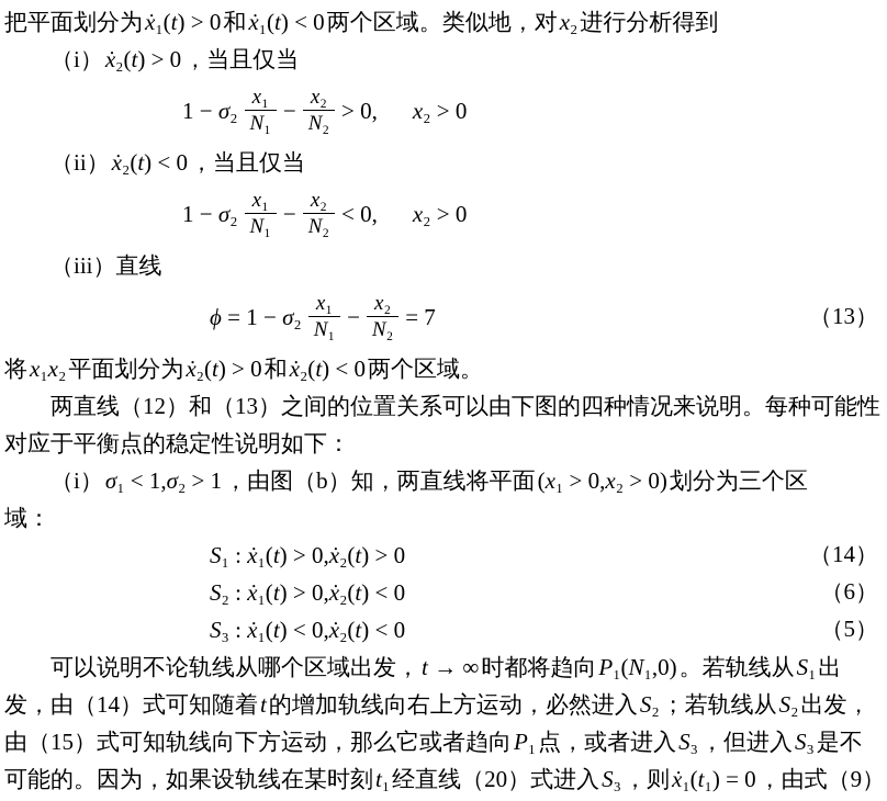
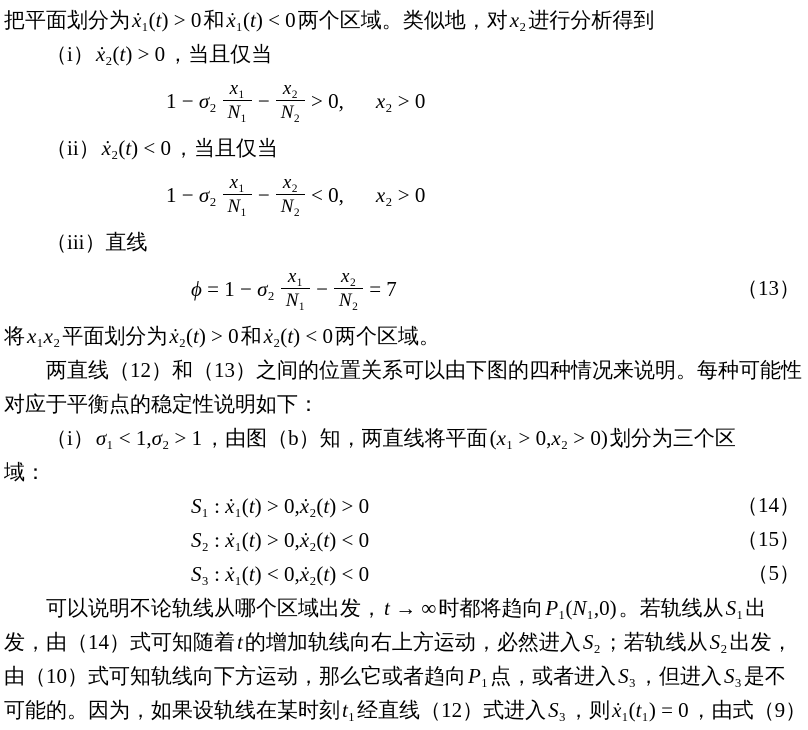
  把平面划分为ẋ₁(t) > 0和ẋ₁(t) < 0两个区域。类似地，对x₂进行分析得到
  （i）ẋ₂(t) > 0，当且仅当
  1 − σ₂
  x₁
  N₁
  −
  x₂
  N₂
  > 0,
  x₂ > 0
  （ii）ẋ₂(t) < 0，当且仅当
  1 − σ₂
  x₁
  N₁
  −
  x₂
  N₂
  < 0,
  x₂ > 0
  （iii）直线
  ϕ = 1 − σ₂
  x₁
  N₁
  −
  x₂
  N₂
  = 7
  （13）
  将x₁x₂平面划分为ẋ₂(t) > 0和ẋ₂(t) < 0两个区域。
  两直线（12）和（13）之间的位置关系可以由下图的四种情况来说明。每种可能性
  对应于平衡点的稳定性说明如下：
  （i）σ₁ < 1,σ₂ > 1，由图（b）知，两直线将平面(x₁ > 0,x₂ > 0)划分为三个区
  域：
  S₁ : ẋ₁(t) > 0,ẋ₂(t) > 0
  （14）
  S₂ : ẋ₁(t) > 0,ẋ₂(t) < 0
- （6）
+ （15）
  S₃ : ẋ₁(t) < 0,ẋ₂(t) < 0
  （5）
  可以说明不论轨线从哪个区域出发，t → ∞时都将趋向P₁(N₁,0)。若轨线从S₁出
  发，由（14）式可知随着t的增加轨线向右上方运动，必然进入S₂；若轨线从S₂出发，
- 由（15）式可知轨线向下方运动，那么它或者趋向P₁点，或者进入S₃，但进入S₃是不
+ 由（10）式可知轨线向下方运动，那么它或者趋向P₁点，或者进入S₃，但进入S₃是不
- 可能的。因为，如果设轨线在某时刻t₁经直线（20）式进入S₃，则ẋ₁(t₁) = 0，由式（9）
+ 可能的。因为，如果设轨线在某时刻t₁经直线（12）式进入S₃，则ẋ₁(t₁) = 0，由式（9）
